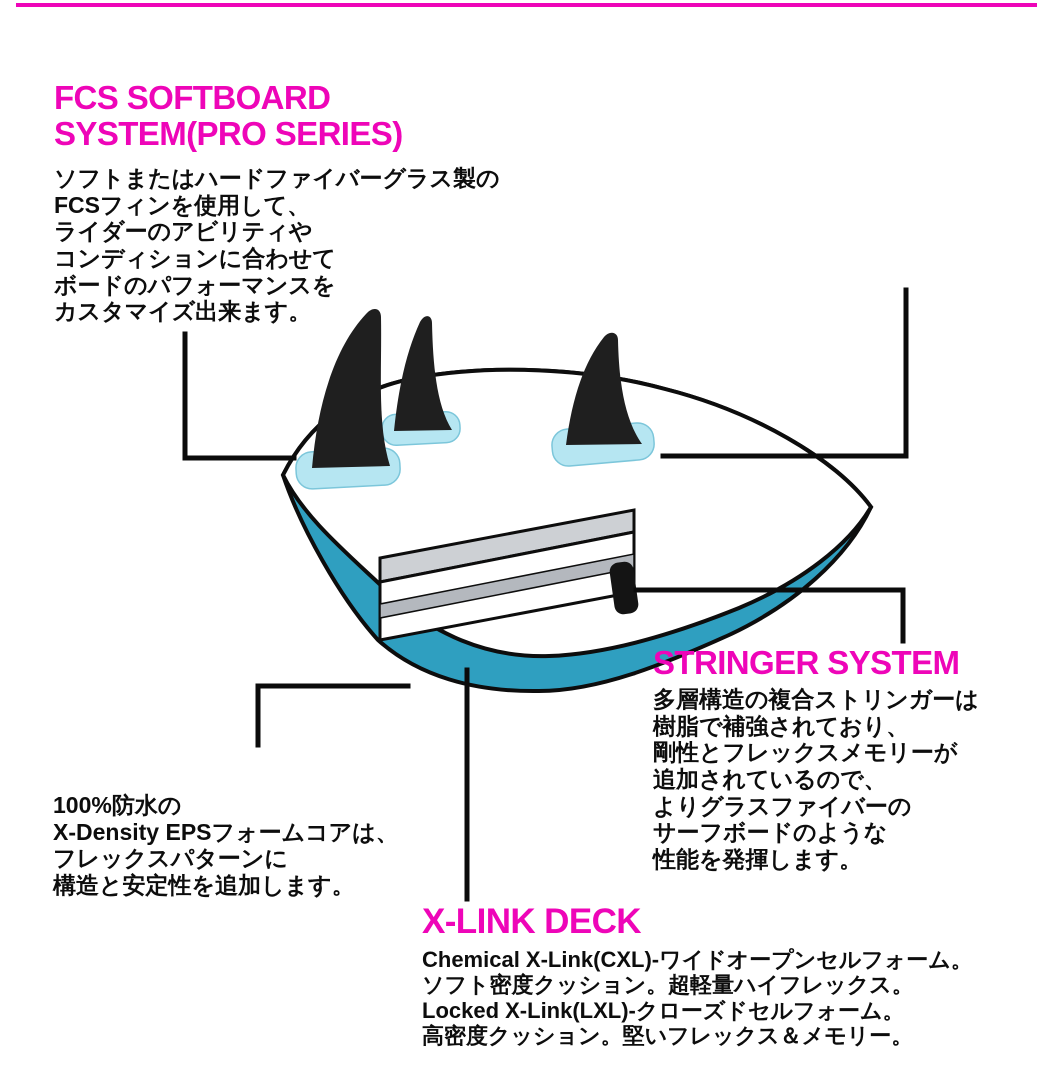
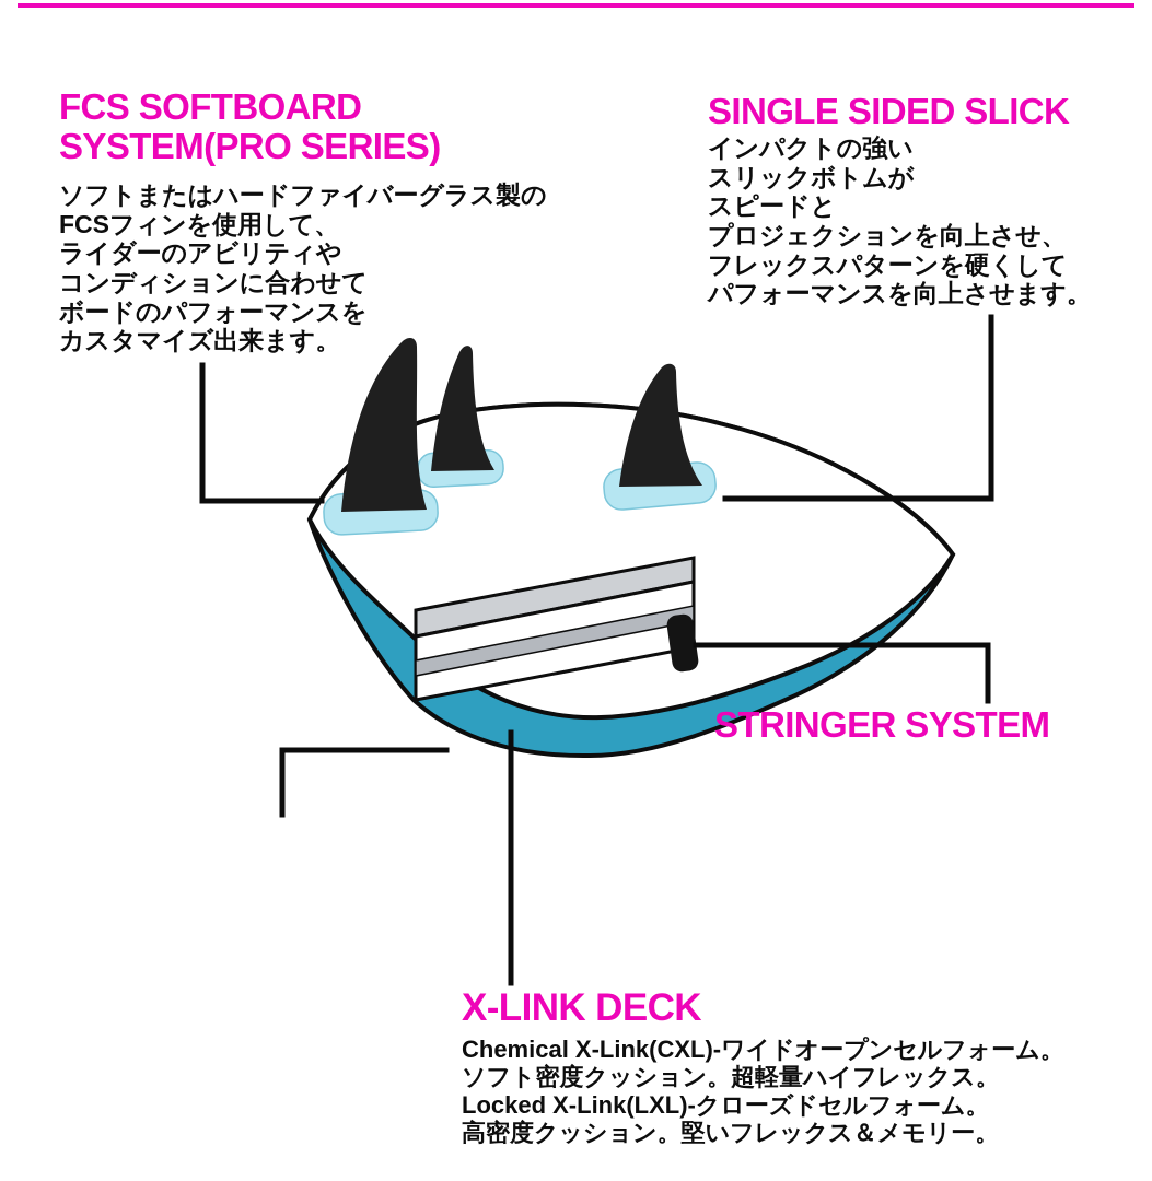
  FCS SOFTBOARD
  SYSTEM(PRO SERIES)
  ソフトまたはハードファイバーグラス製の
  FCSフィンを使用して、
  ライダーのアビリティや
  コンディションに合わせて
  ボードのパフォーマンスを
  カスタマイズ出来ます。
+ SINGLE SIDED SLICK
+ インパクトの強い
+ スリックボトムが
+ スピードと
+ プロジェクションを向上させ、
+ フレックスパターンを硬くして
+ パフォーマンスを向上させます。
  STRINGER SYSTEM
- 多層構造の複合ストリンガーは
- 樹脂で補強されており、
- 剛性とフレックスメモリーが
- 追加されているので、
- よりグラスファイバーの
- サーフボードのような
- 性能を発揮します。
- 100%防水の
- X-Density EPSフォームコアは、
- フレックスパターンに
- 構造と安定性を追加します。
  X-LINK DECK
  Chemical X-Link(CXL)-ワイドオープンセルフォーム。
  ソフト密度クッション。超軽量ハイフレックス。
  Locked X-Link(LXL)-クローズドセルフォーム。
  高密度クッション。堅いフレックス＆メモリー。
